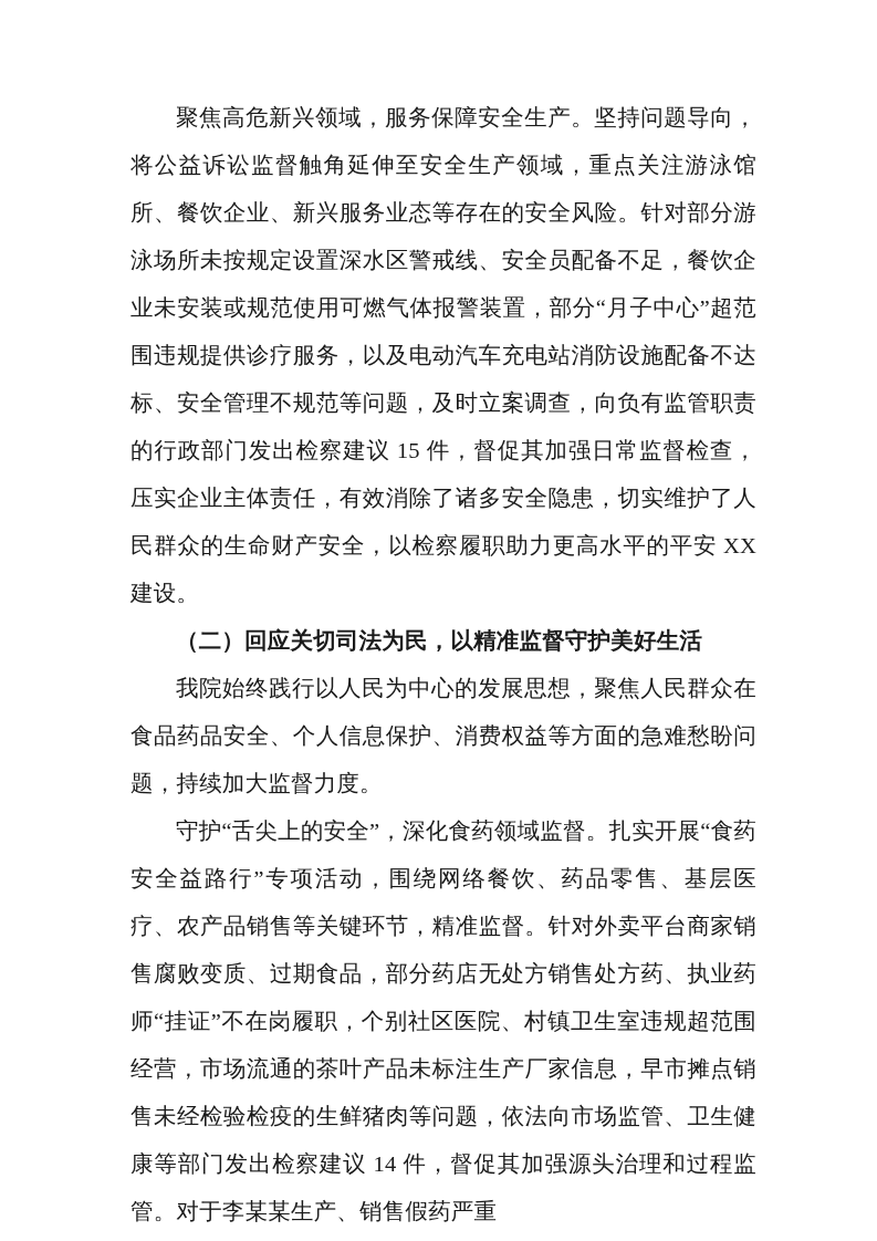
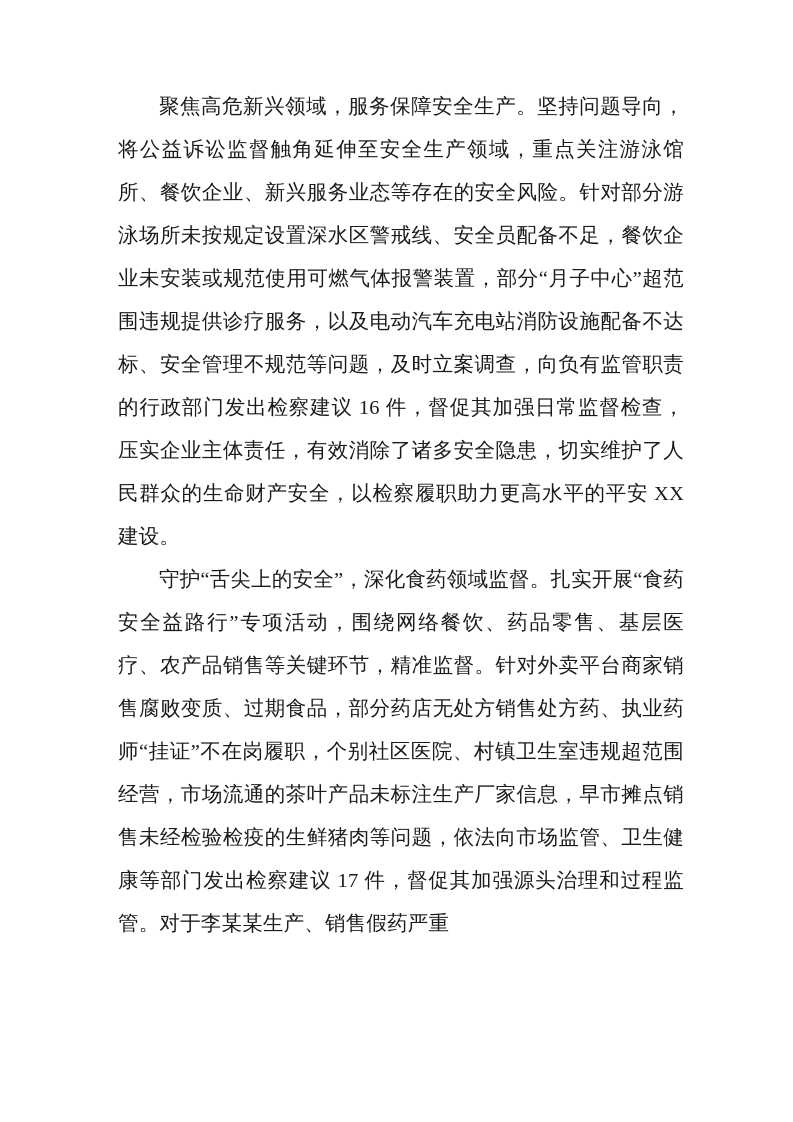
- 聚焦高危新兴领域，服务保障安全生产。坚持问题导向，将公益诉讼监督触角延伸至安全生产领域，重点关注游泳馆所、餐饮企业、新兴服务业态等存在的安全风险。针对部分游泳场所未按规定设置深水区警戒线、安全员配备不足，餐饮企业未安装或规范使用可燃气体报警装置，部分“月子中心”超范围违规提供诊疗服务，以及电动汽车充电站消防设施配备不达标、安全管理不规范等问题，及时立案调查，向负有监管职责的行政部门发出检察建议 15 件，督促其加强日常监督检查，压实企业主体责任，有效消除了诸多安全隐患，切实维护了人民群众的生命财产安全，以检察履职助力更高水平的平安 XX 建设。
+ 聚焦高危新兴领域，服务保障安全生产。坚持问题导向，将公益诉讼监督触角延伸至安全生产领域，重点关注游泳馆所、餐饮企业、新兴服务业态等存在的安全风险。针对部分游泳场所未按规定设置深水区警戒线、安全员配备不足，餐饮企业未安装或规范使用可燃气体报警装置，部分“月子中心”超范围违规提供诊疗服务，以及电动汽车充电站消防设施配备不达标、安全管理不规范等问题，及时立案调查，向负有监管职责的行政部门发出检察建议 16 件，督促其加强日常监督检查，压实企业主体责任，有效消除了诸多安全隐患，切实维护了人民群众的生命财产安全，以检察履职助力更高水平的平安 XX 建设。
- （二）回应关切司法为民，以精准监督守护美好生活
- 我院始终践行以人民为中心的发展思想，聚焦人民群众在食品药品安全、个人信息保护、消费权益等方面的急难愁盼问题，持续加大监督力度。
- 守护“舌尖上的安全”，深化食药领域监督。扎实开展“食药安全益路行”专项活动，围绕网络餐饮、药品零售、基层医疗、农产品销售等关键环节，精准监督。针对外卖平台商家销售腐败变质、过期食品，部分药店无处方销售处方药、执业药师“挂证”不在岗履职，个别社区医院、村镇卫生室违规超范围经营，市场流通的茶叶产品未标注生产厂家信息，早市摊点销售未经检验检疫的生鲜猪肉等问题，依法向市场监管、卫生健康等部门发出检察建议 14 件，督促其加强源头治理和过程监管。对于李某某生产、销售假药严重
+ 守护“舌尖上的安全”，深化食药领域监督。扎实开展“食药安全益路行”专项活动，围绕网络餐饮、药品零售、基层医疗、农产品销售等关键环节，精准监督。针对外卖平台商家销售腐败变质、过期食品，部分药店无处方销售处方药、执业药师“挂证”不在岗履职，个别社区医院、村镇卫生室违规超范围经营，市场流通的茶叶产品未标注生产厂家信息，早市摊点销售未经检验检疫的生鲜猪肉等问题，依法向市场监管、卫生健康等部门发出检察建议 17 件，督促其加强源头治理和过程监管。对于李某某生产、销售假药严重
